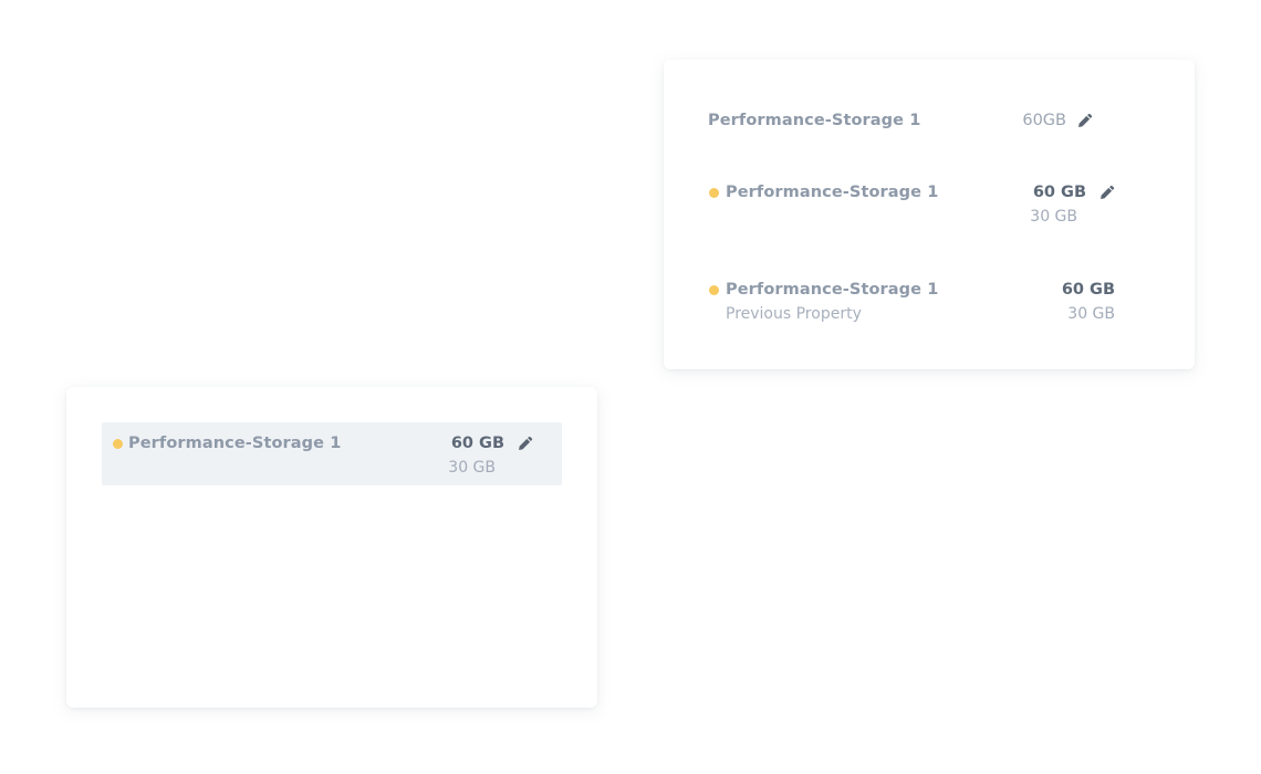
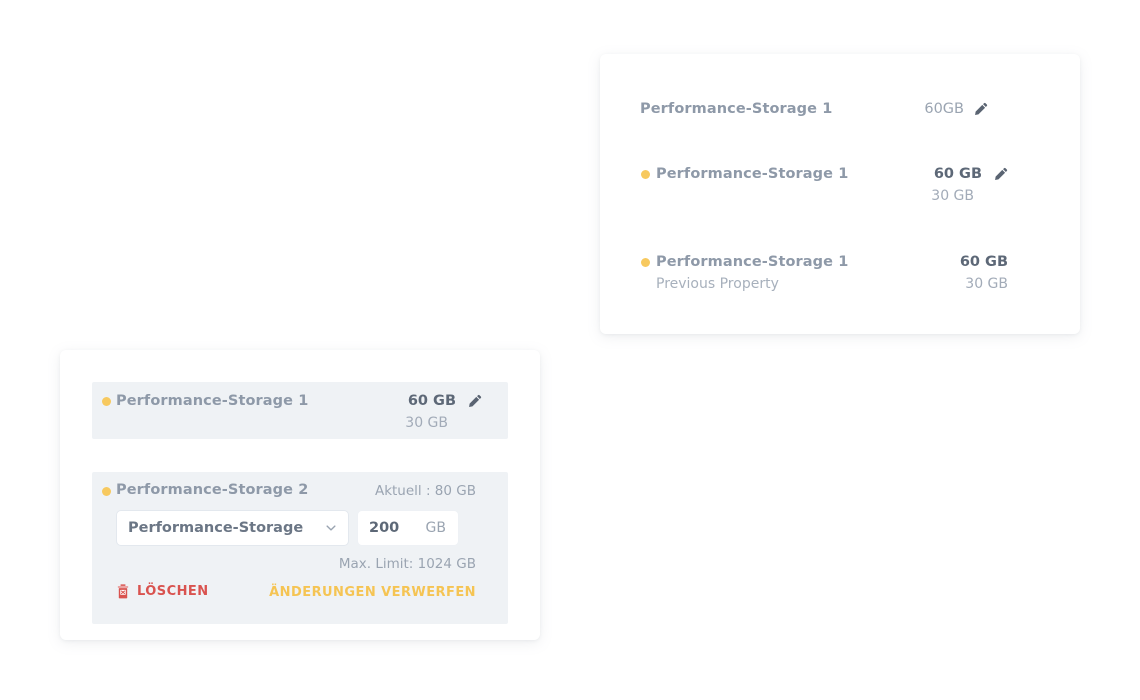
  Performance-Storage 1
  60GB
  Performance-Storage 1
  60 GB
  30 GB
  Performance-Storage 1
  Previous Property
  60 GB
  30 GB
  Performance-Storage 1
  60 GB
  30 GB
+ Performance-Storage 2
+ Aktuell : 80 GB
+ Performance-Storage
+ 200
+ GB
+ Max. Limit: 1024 GB
+ LÖSCHEN
+ ÄNDERUNGEN VERWERFEN
